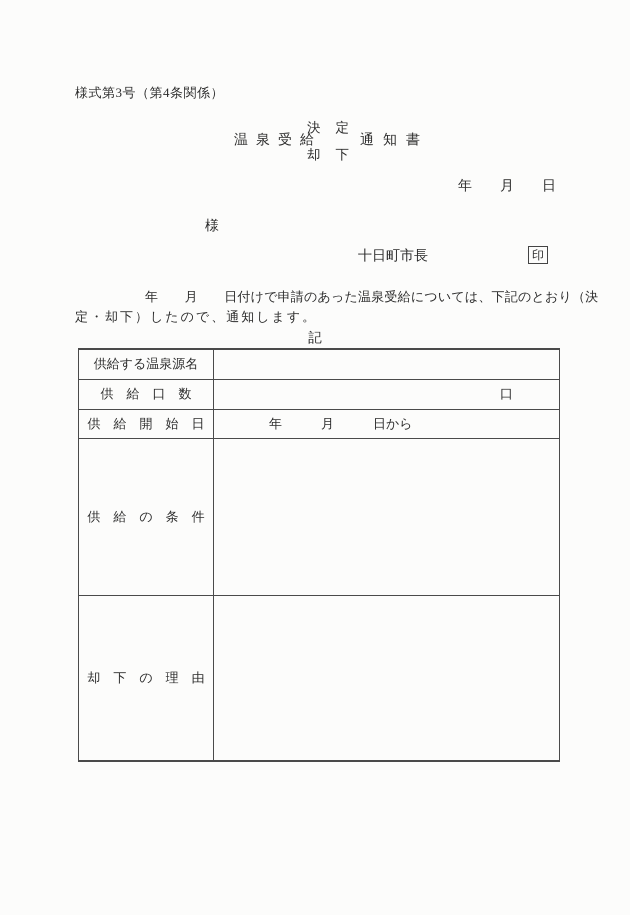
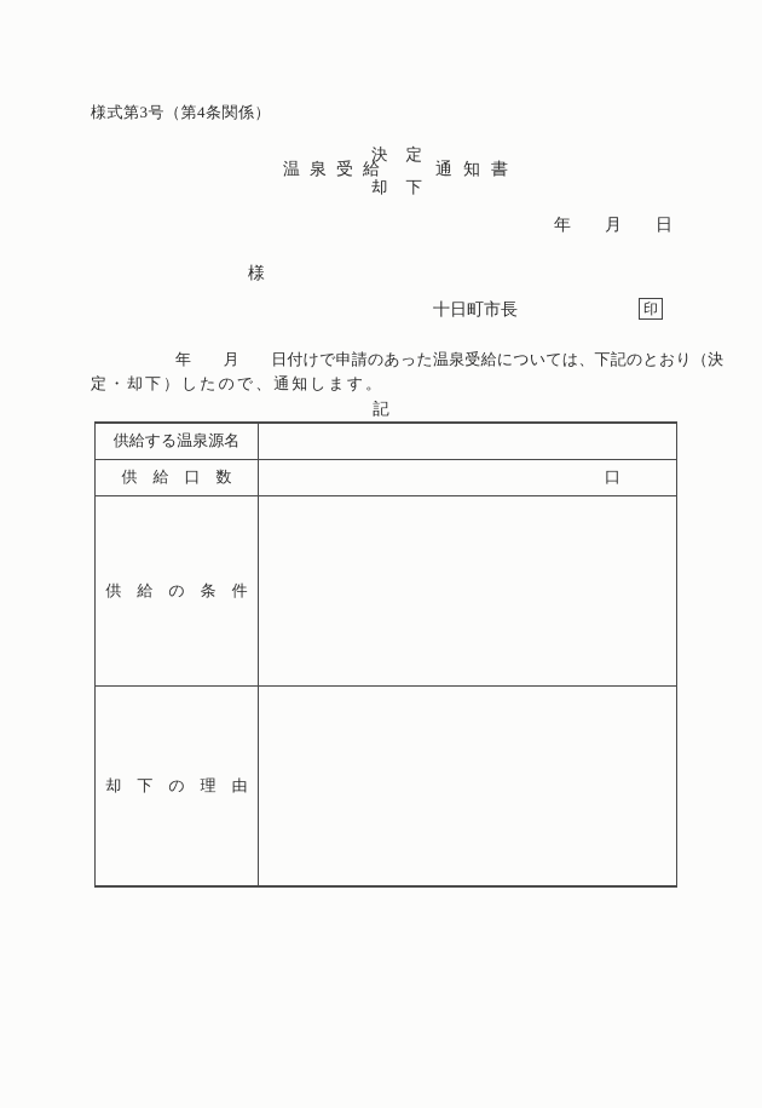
  様式第3号（第4条関係）
  温泉受給
  決定
  却下
  通知書
  年 月 日
  様
  十日町市長
  印
  年 月 日付けで申請のあった温泉受給については、下記のとおり（決
  定・却下）したので、通知します。
  記
  供給する温泉源名
  供 給 口 数	口
- 供 給 開 始 日	年 月 日から
  供 給 の 条 件
  却 下 の 理 由
